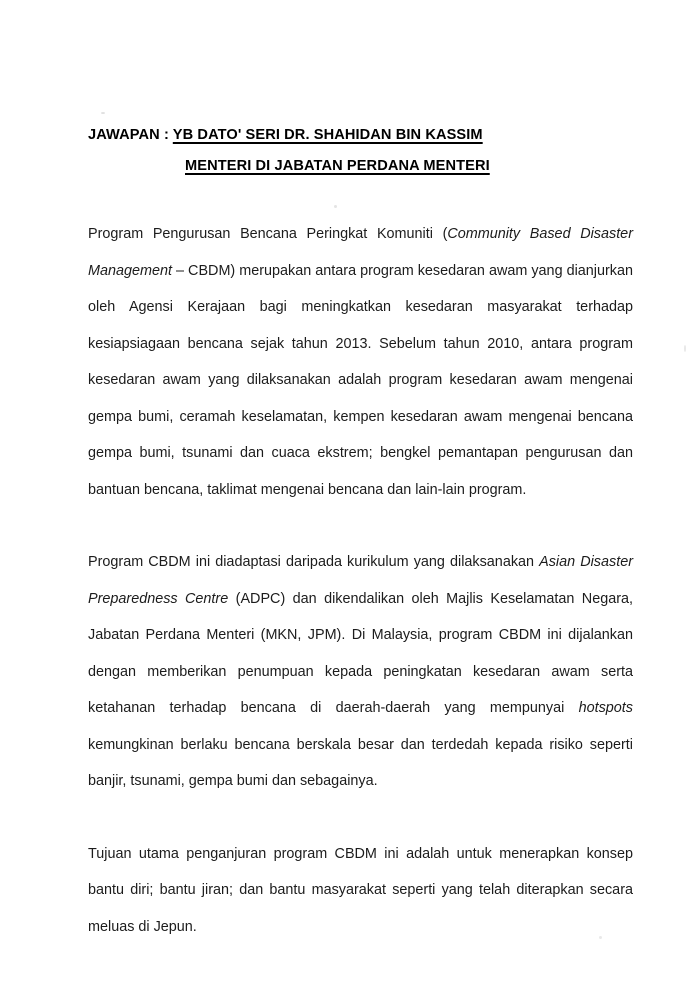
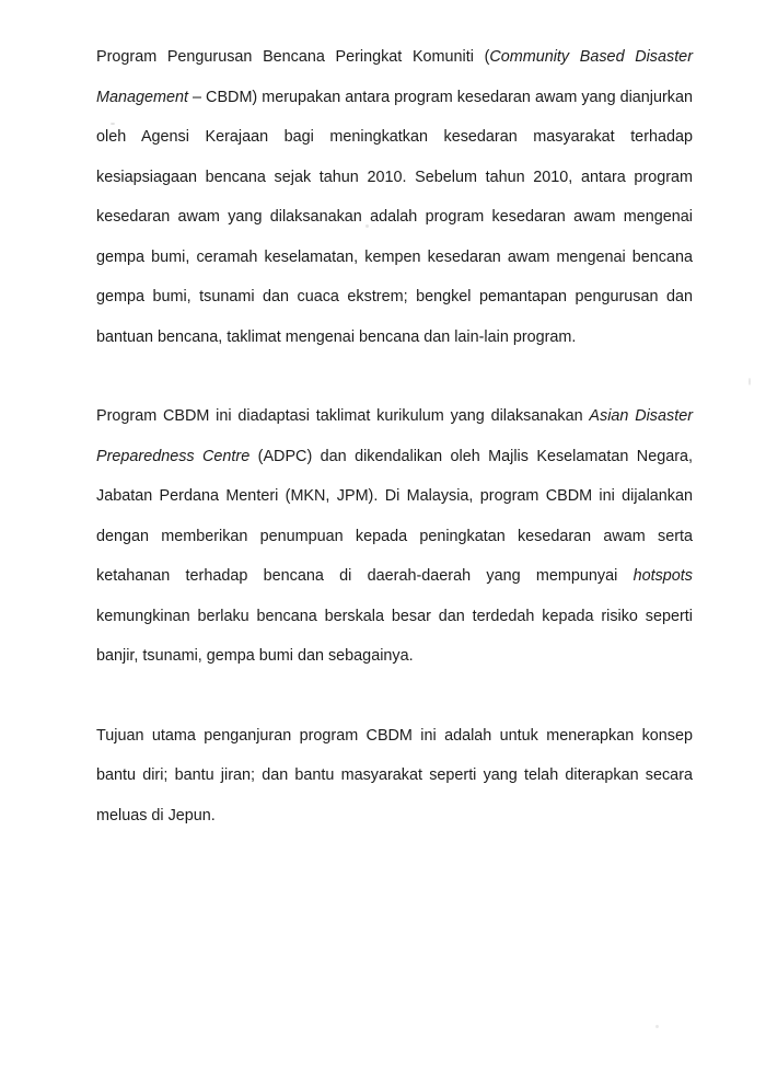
- JAWAPAN : YB DATO' SERI DR. SHAHIDAN BIN KASSIM
- MENTERI DI JABATAN PERDANA MENTERI
- Program Pengurusan Bencana Peringkat Komuniti (Community Based Disaster Management – CBDM) merupakan antara program kesedaran awam yang dianjurkan oleh Agensi Kerajaan bagi meningkatkan kesedaran masyarakat terhadap kesiapsiagaan bencana sejak tahun 2013. Sebelum tahun 2010, antara program kesedaran awam yang dilaksanakan adalah program kesedaran awam mengenai gempa bumi, ceramah keselamatan, kempen kesedaran awam mengenai bencana gempa bumi, tsunami dan cuaca ekstrem; bengkel pemantapan pengurusan dan bantuan bencana, taklimat mengenai bencana dan lain-lain program.
+ Program Pengurusan Bencana Peringkat Komuniti (Community Based Disaster Management – CBDM) merupakan antara program kesedaran awam yang dianjurkan oleh Agensi Kerajaan bagi meningkatkan kesedaran masyarakat terhadap kesiapsiagaan bencana sejak tahun 2010. Sebelum tahun 2010, antara program kesedaran awam yang dilaksanakan adalah program kesedaran awam mengenai gempa bumi, ceramah keselamatan, kempen kesedaran awam mengenai bencana gempa bumi, tsunami dan cuaca ekstrem; bengkel pemantapan pengurusan dan bantuan bencana, taklimat mengenai bencana dan lain-lain program.
- Program CBDM ini diadaptasi daripada kurikulum yang dilaksanakan Asian Disaster Preparedness Centre (ADPC) dan dikendalikan oleh Majlis Keselamatan Negara, Jabatan Perdana Menteri (MKN, JPM). Di Malaysia, program CBDM ini dijalankan dengan memberikan penumpuan kepada peningkatan kesedaran awam serta ketahanan terhadap bencana di daerah-daerah yang mempunyai hotspots kemungkinan berlaku bencana berskala besar dan terdedah kepada risiko seperti banjir, tsunami, gempa bumi dan sebagainya.
+ Program CBDM ini diadaptasi taklimat kurikulum yang dilaksanakan Asian Disaster Preparedness Centre (ADPC) dan dikendalikan oleh Majlis Keselamatan Negara, Jabatan Perdana Menteri (MKN, JPM). Di Malaysia, program CBDM ini dijalankan dengan memberikan penumpuan kepada peningkatan kesedaran awam serta ketahanan terhadap bencana di daerah-daerah yang mempunyai hotspots kemungkinan berlaku bencana berskala besar dan terdedah kepada risiko seperti banjir, tsunami, gempa bumi dan sebagainya.
  Tujuan utama penganjuran program CBDM ini adalah untuk menerapkan konsep bantu diri; bantu jiran; dan bantu masyarakat seperti yang telah diterapkan secara meluas di Jepun.
